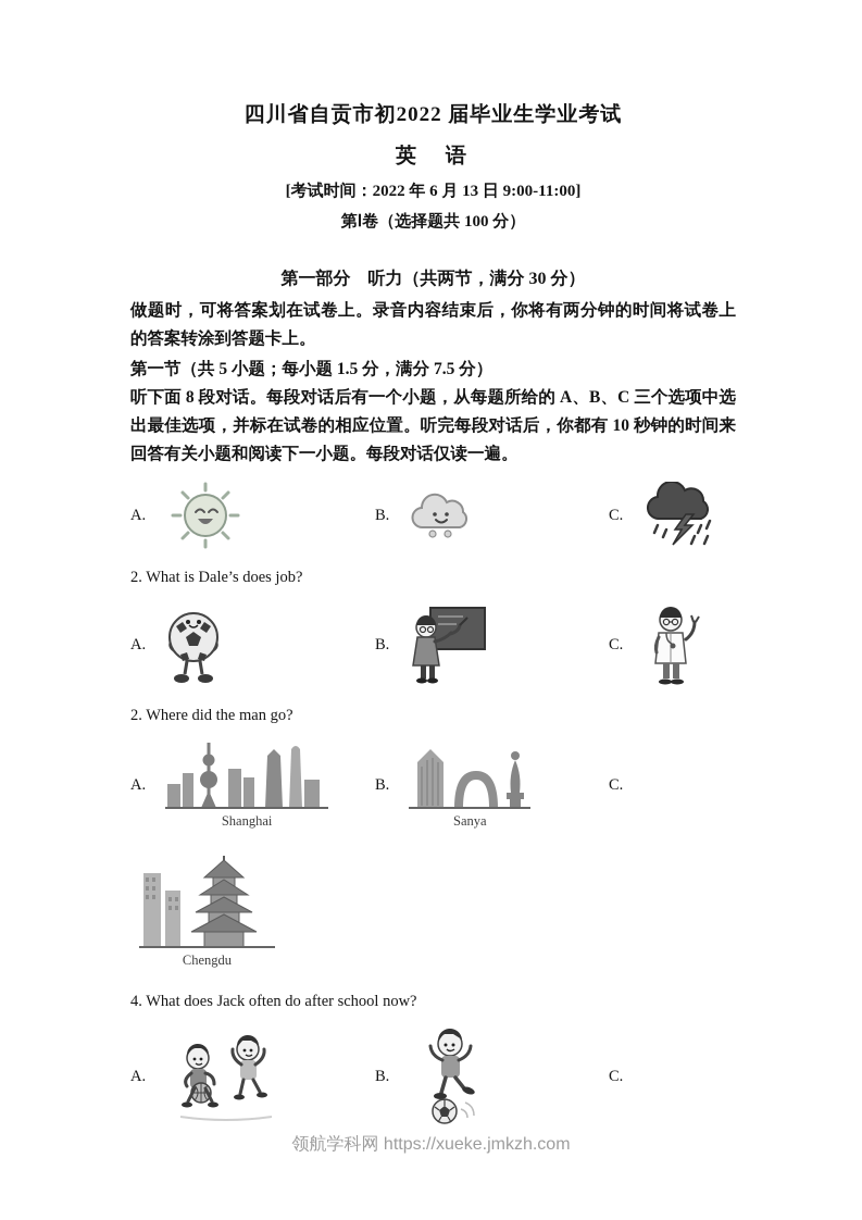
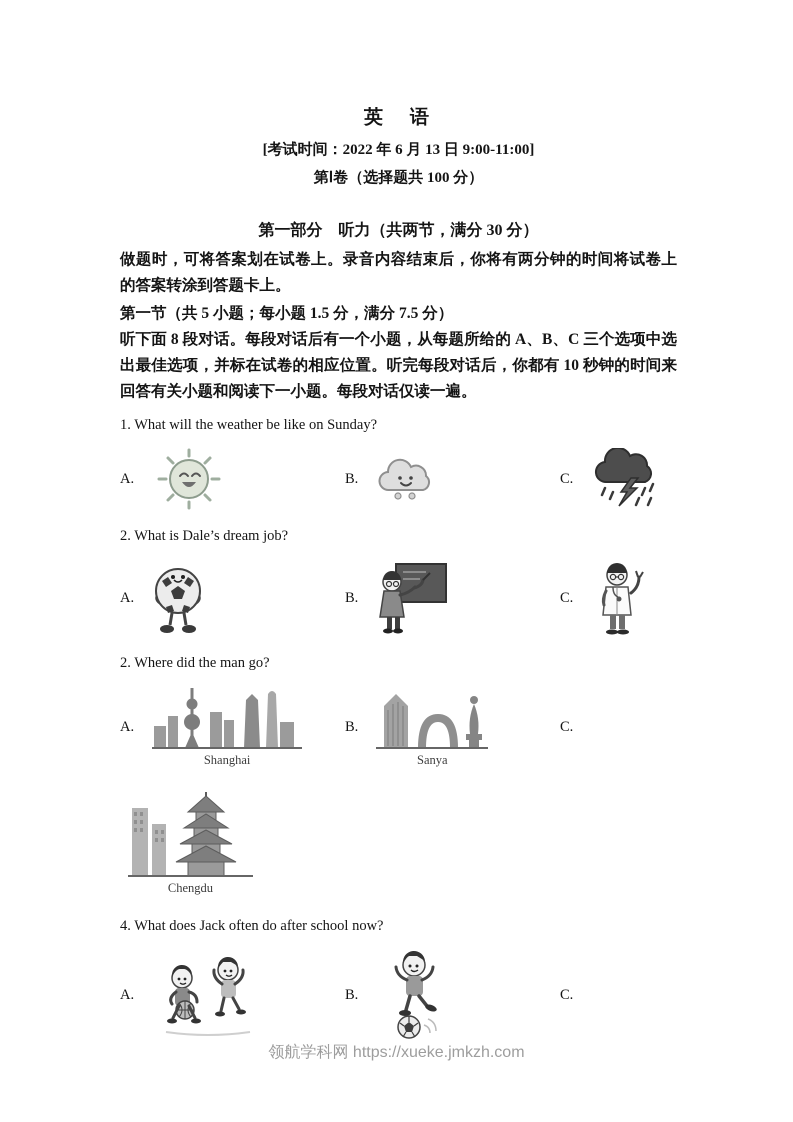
- 四川省自贡市初2022 届毕业生学业考试
  英 语
  [考试时间：2022 年 6 月 13 日 9:00-11:00]
  第Ⅰ卷（选择题共 100 分）
  第一部分 听力（共两节，满分 30 分）
  做题时，可将答案划在试卷上。录音内容结束后，你将有两分钟的时间将试卷上的答案转涂到答题卡上。
  第一节（共 5 小题；每小题 1.5 分，满分 7.5 分）
  听下面 8 段对话。每段对话后有一个小题，从每题所给的 A、B、C 三个选项中选出最佳选项，并标在试卷的相应位置。听完每段对话后，你都有 10 秒钟的时间来回答有关小题和阅读下一小题。每段对话仅读一遍。
+ 1. What will the weather be like on Sunday?
  A.
  B.
  C.
- 2. What is Dale’s does job?
+ 2. What is Dale’s dream job?
  A.
  B.
  C.
  2. Where did the man go?
  A.
  Shanghai
  B.
  Sanya
  C.
  Chengdu
  4. What does Jack often do after school now?
  A.
  B.
  C.
  领航学科网 https://xueke.jmkzh.com
